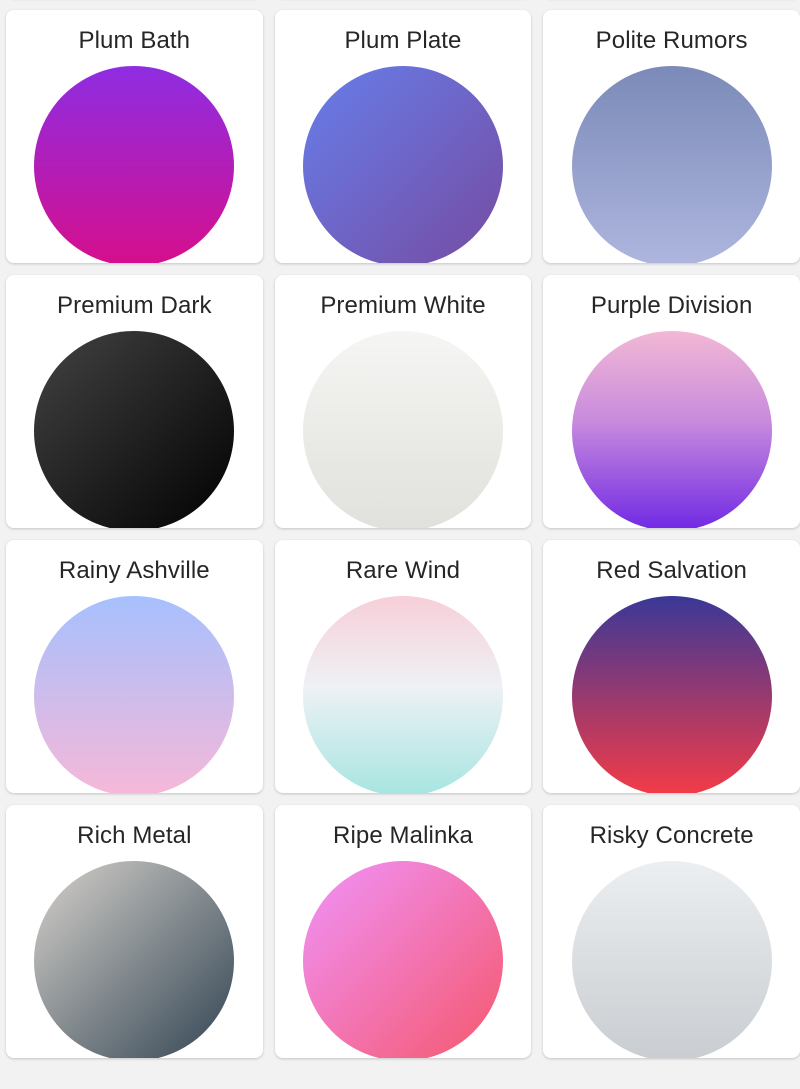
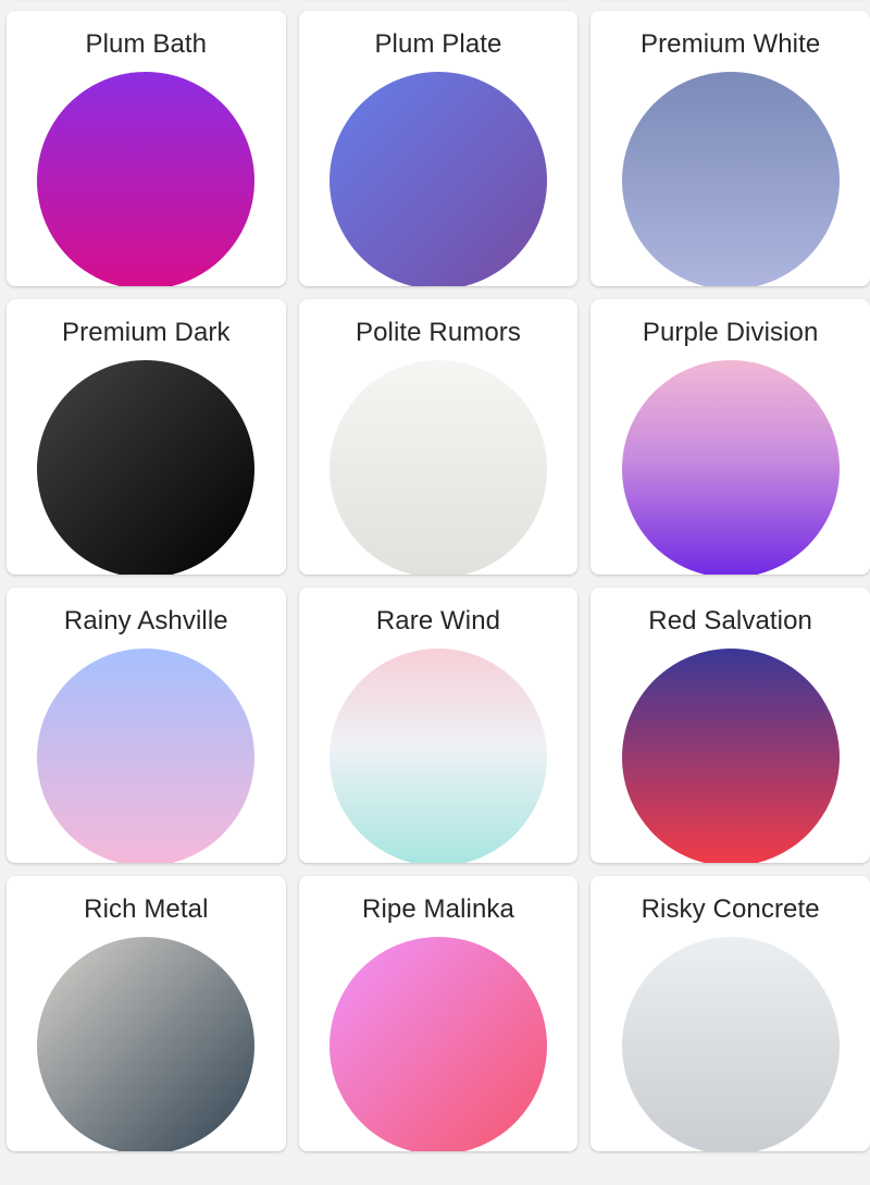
  Plum Bath
  Plum Plate
- Polite Rumors
+ Premium White
  Premium Dark
- Premium White
+ Polite Rumors
  Purple Division
  Rainy Ashville
  Rare Wind
  Red Salvation
  Rich Metal
  Ripe Malinka
  Risky Concrete
